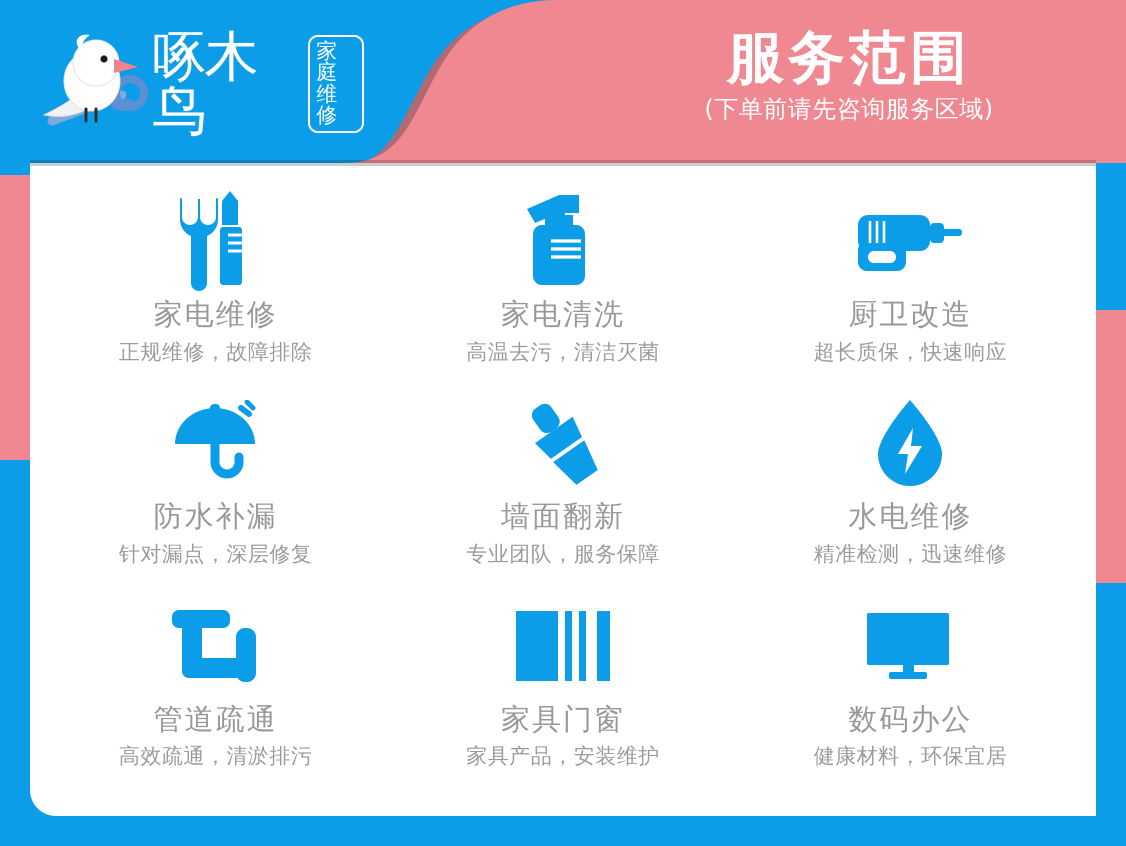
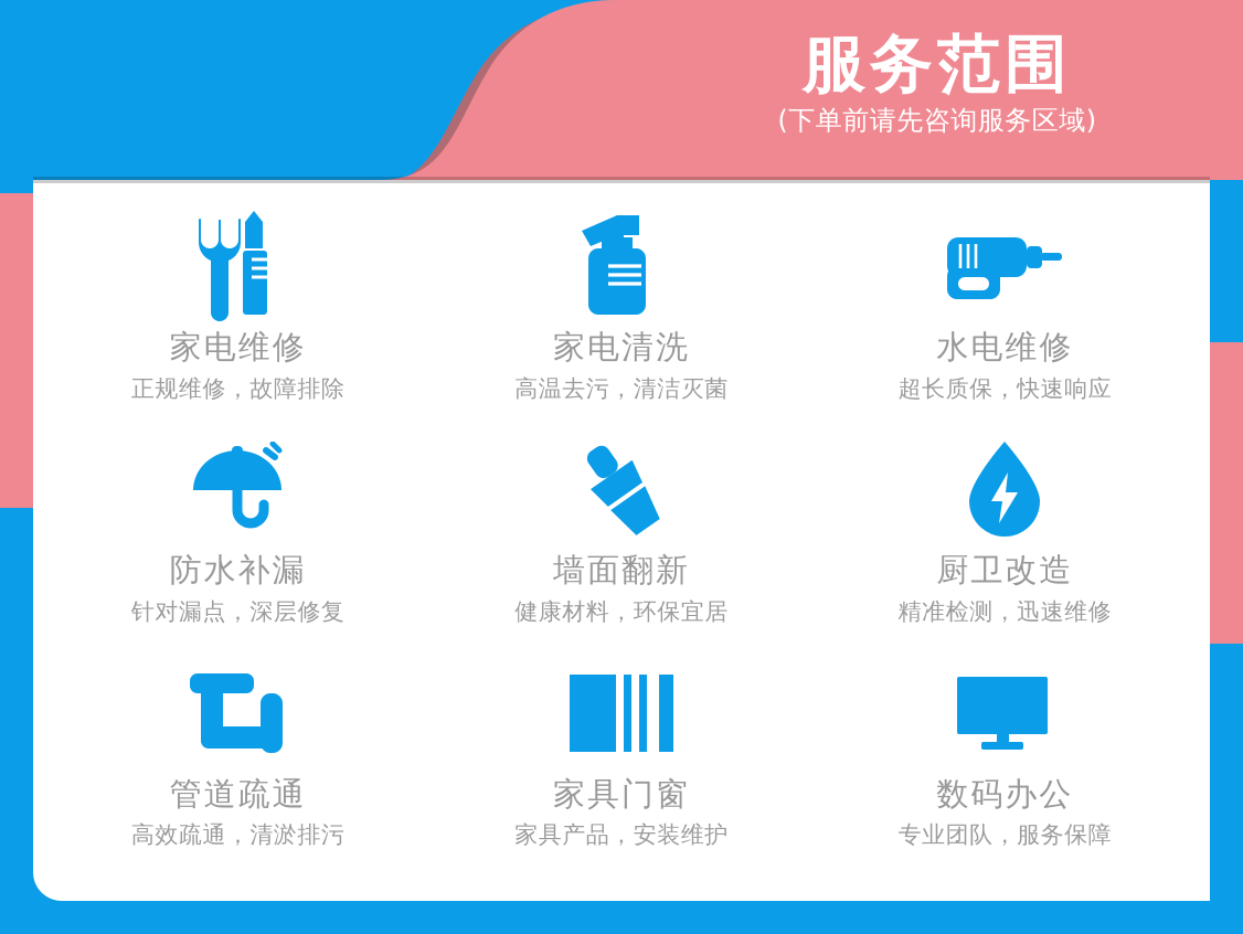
- 啄木鸟
- 家庭
- 维修
  服务范围
  (下单前请先咨询服务区域)
  家电维修
  正规维修，故障排除
  家电清洗
  高温去污，清洁灭菌
- 厨卫改造
+ 水电维修
  超长质保，快速响应
  防水补漏
  针对漏点，深层修复
  墙面翻新
- 专业团队，服务保障
+ 健康材料，环保宜居
- 水电维修
+ 厨卫改造
  精准检测，迅速维修
  管道疏通
  高效疏通，清淤排污
  家具门窗
  家具产品，安装维护
  数码办公
- 健康材料，环保宜居
+ 专业团队，服务保障
